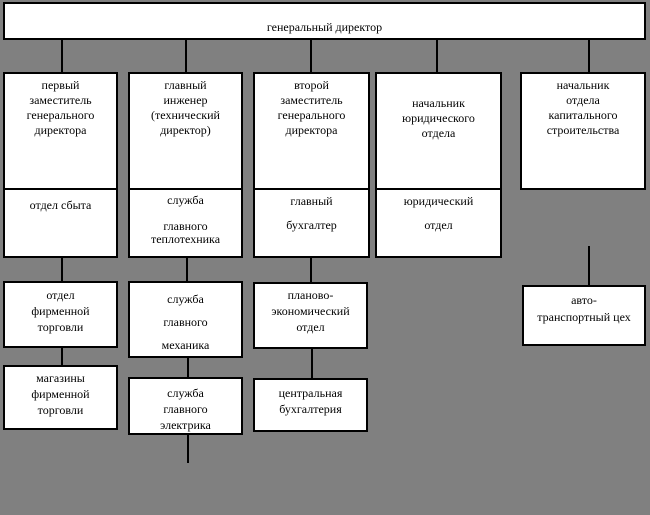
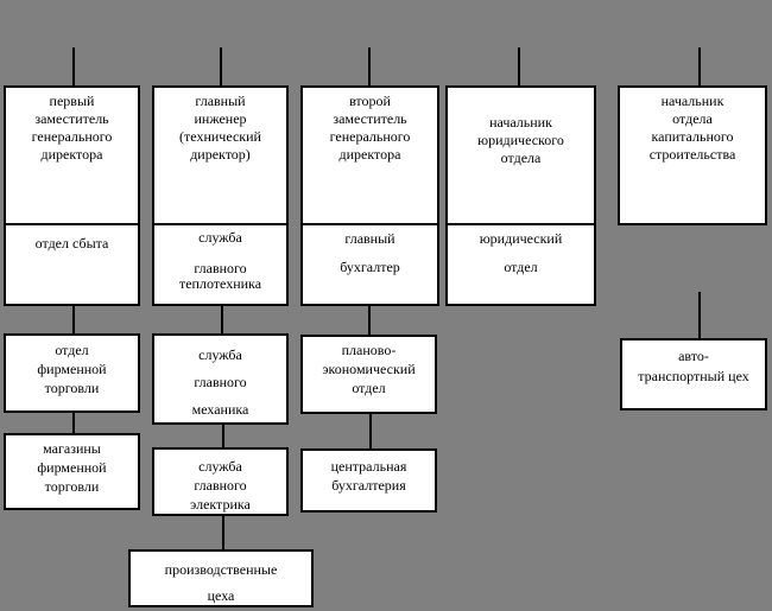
- генеральный директор
  первый
  заместитель
  генерального
  директора
  главный
  инженер
  (технический
  директор)
  второй
  заместитель
  генерального
  директора
  начальник
  юридического
  отдела
  начальник
  отдела
  капитального
  строительства
  отдел сбыта
  служба
  главного
  теплотехника
  главный
  бухгалтер
  юридический
  отдел
  отдел
  фирменной
  торговли
  служба
  главного
  механика
  планово-
  экономический
  отдел
  авто-
  транспортный цех
  магазины
  фирменной
  торговли
  служба
  главного
  электрика
  центральная
  бухгалтерия
+ производственные
+ цеха
